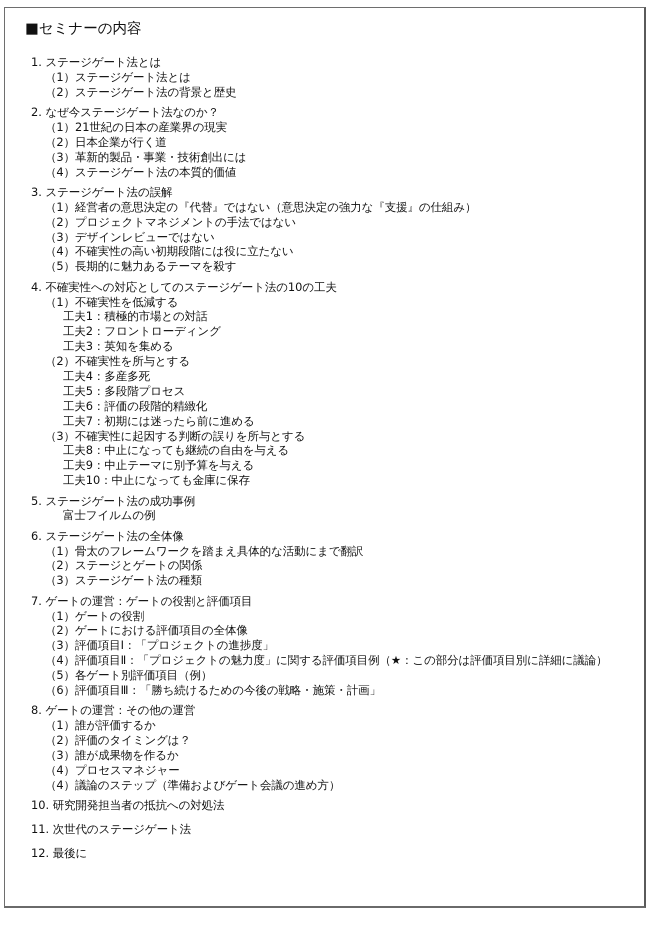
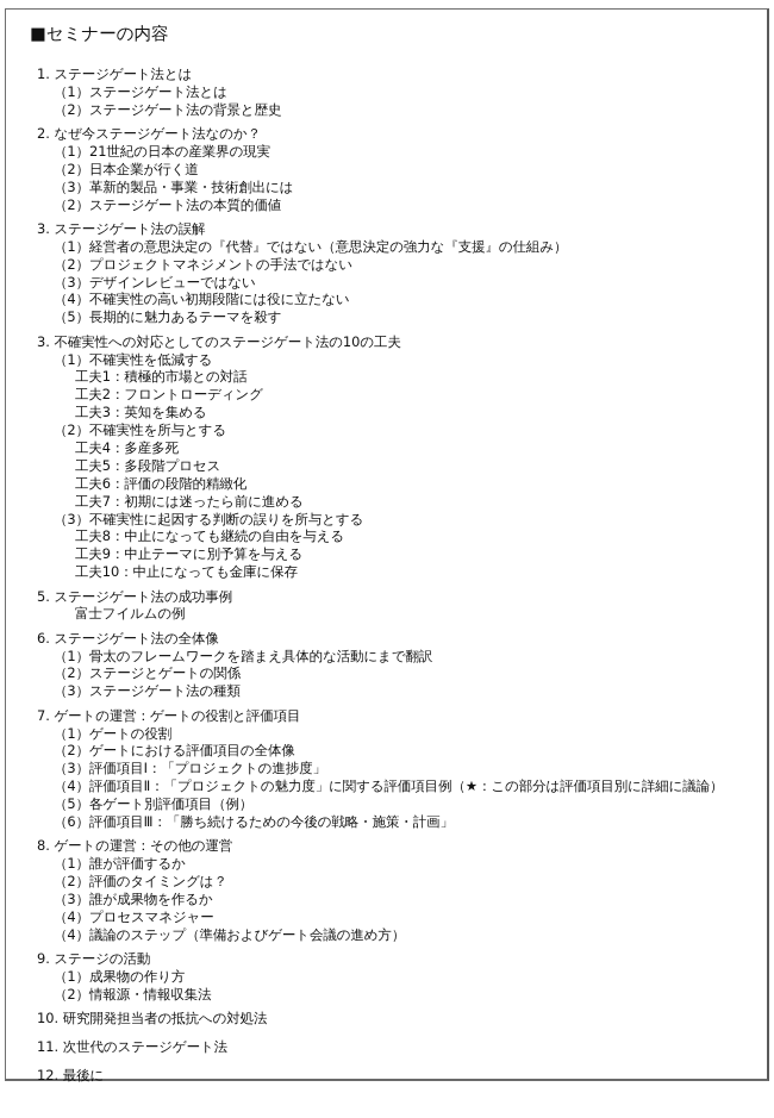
  ■セミナーの内容
  1. ステージゲート法とは
  （1）ステージゲート法とは
  （2）ステージゲート法の背景と歴史
  2. なぜ今ステージゲート法なのか？
  （1）21世紀の日本の産業界の現実
  （2）日本企業が行く道
  （3）革新的製品・事業・技術創出には
- （4）ステージゲート法の本質的価値
+ （2）ステージゲート法の本質的価値
  3. ステージゲート法の誤解
  （1）経営者の意思決定の『代替』ではない（意思決定の強力な『支援』の仕組み）
  （2）プロジェクトマネジメントの手法ではない
  （3）デザインレビューではない
  （4）不確実性の高い初期段階には役に立たない
  （5）長期的に魅力あるテーマを殺す
- 4. 不確実性への対応としてのステージゲート法の10の工夫
+ 3. 不確実性への対応としてのステージゲート法の10の工夫
  （1）不確実性を低減する
  工夫1：積極的市場との対話
  工夫2：フロントローディング
  工夫3：英知を集める
  （2）不確実性を所与とする
  工夫4：多産多死
  工夫5：多段階プロセス
  工夫6：評価の段階的精緻化
  工夫7：初期には迷ったら前に進める
  （3）不確実性に起因する判断の誤りを所与とする
  工夫8：中止になっても継続の自由を与える
  工夫9：中止テーマに別予算を与える
  工夫10：中止になっても金庫に保存
  5. ステージゲート法の成功事例
  富士フイルムの例
  6. ステージゲート法の全体像
  （1）骨太のフレームワークを踏まえ具体的な活動にまで翻訳
  （2）ステージとゲートの関係
  （3）ステージゲート法の種類
  7. ゲートの運営：ゲートの役割と評価項目
  （1）ゲートの役割
  （2）ゲートにおける評価項目の全体像
  （3）評価項目Ⅰ：「プロジェクトの進捗度」
  （4）評価項目Ⅱ：「プロジェクトの魅力度」に関する評価項目例（★：この部分は評価項目別に詳細に議論）
  （5）各ゲート別評価項目（例）
  （6）評価項目Ⅲ：「勝ち続けるための今後の戦略・施策・計画」
  8. ゲートの運営：その他の運営
  （1）誰が評価するか
  （2）評価のタイミングは？
  （3）誰が成果物を作るか
  （4）プロセスマネジャー
  （4）議論のステップ（準備およびゲート会議の進め方）
+ 9. ステージの活動
+ （1）成果物の作り方
+ （2）情報源・情報収集法
  10. 研究開発担当者の抵抗への対処法
  11. 次世代のステージゲート法
  12. 最後に
